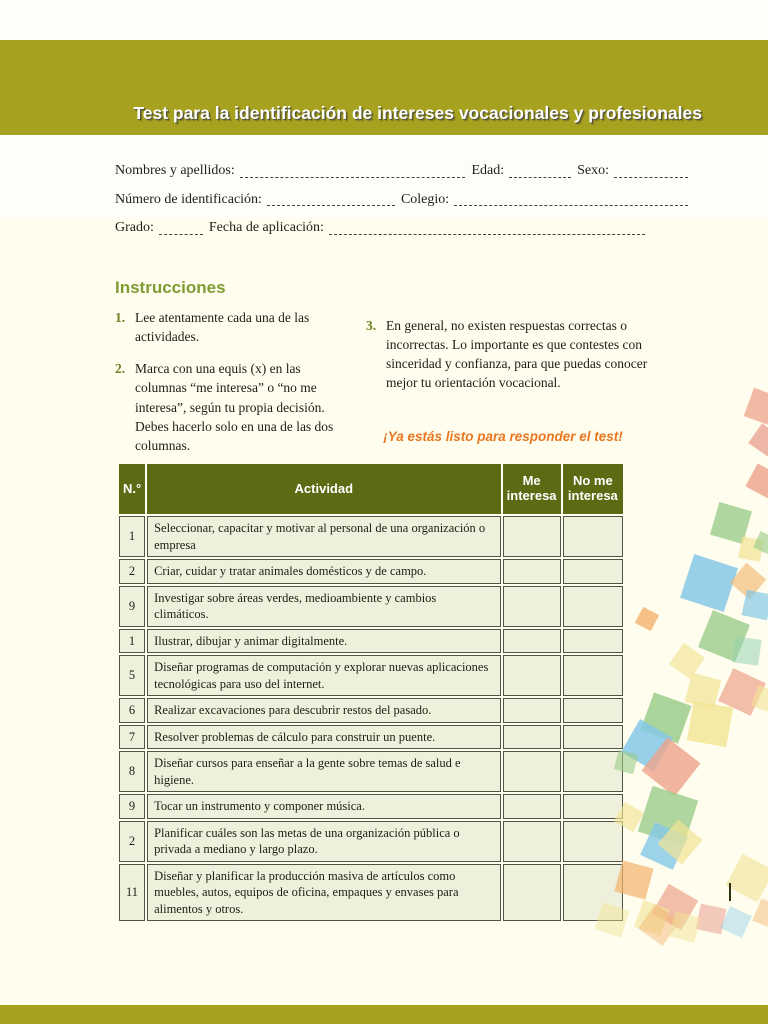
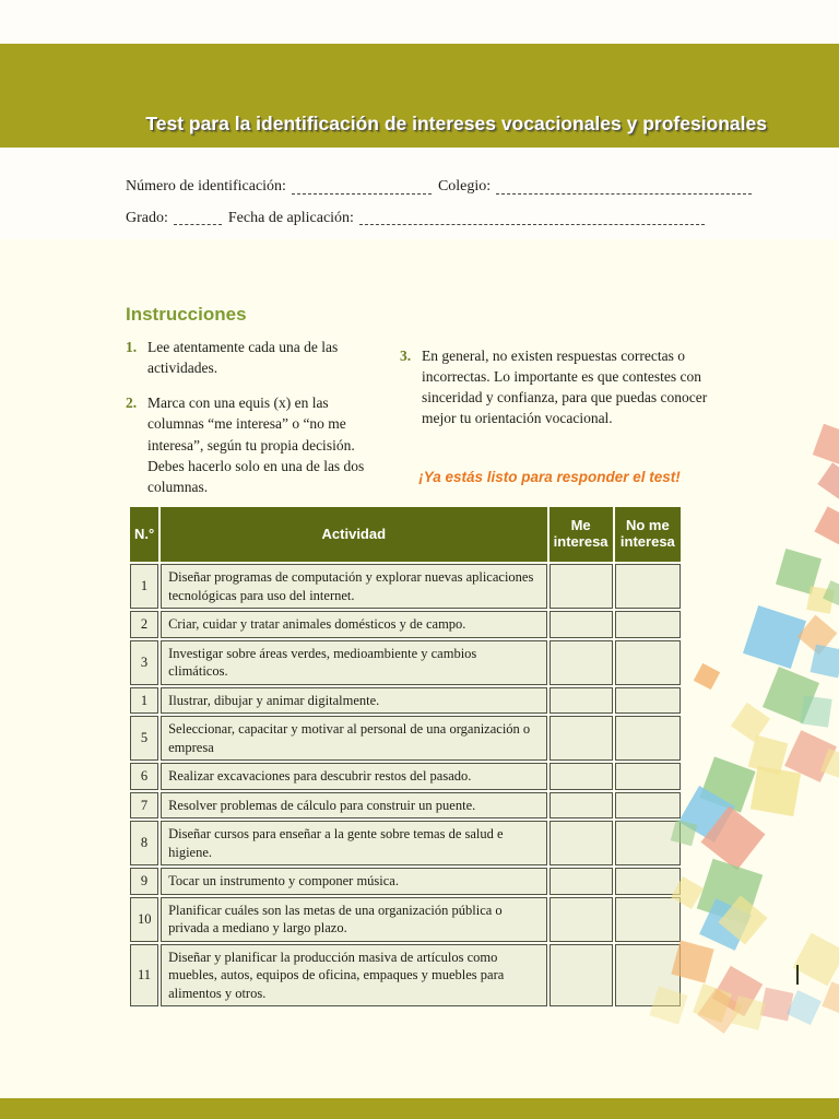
  Test para la identificación de intereses vocacionales y profesionales
- Nombres y apellidos:
- Edad:
- Sexo:
  Número de identificación:
  Colegio:
  Grado:
  Fecha de aplicación:
  Instrucciones
  1.
  Lee atentamente cada una de las actividades.
  2.
  Marca con una equis (x) en las columnas “me interesa” o “no me interesa”, según tu propia decisión. Debes hacerlo solo en una de las dos columnas.
  3.
  En general, no existen respuestas correctas o incorrectas. Lo importante es que contestes con sinceridad y confianza, para que puedas conocer mejor tu orientación vocacional.
  ¡Ya estás listo para responder el test!
  N.°	Actividad	Me interesa	No me interesa
- 1	Seleccionar, capacitar y motivar al personal de una organización o empresa
+ 1	Diseñar programas de computación y explorar nuevas aplicaciones tecnológicas para uso del internet.
  2	Criar, cuidar y tratar animales domésticos y de campo.
- 9	Investigar sobre áreas verdes, medioambiente y cambios climáticos.
+ 3	Investigar sobre áreas verdes, medioambiente y cambios climáticos.
  1	Ilustrar, dibujar y animar digitalmente.
- 5	Diseñar programas de computación y explorar nuevas aplicaciones tecnológicas para uso del internet.
+ 5	Seleccionar, capacitar y motivar al personal de una organización o empresa
  6	Realizar excavaciones para descubrir restos del pasado.
  7	Resolver problemas de cálculo para construir un puente.
  8	Diseñar cursos para enseñar a la gente sobre temas de salud e higiene.
  9	Tocar un instrumento y componer música.
- 2	Planificar cuáles son las metas de una organización pública o privada a mediano y largo plazo.
+ 10	Planificar cuáles son las metas de una organización pública o privada a mediano y largo plazo.
- 11	Diseñar y planificar la producción masiva de artículos como muebles, autos, equipos de oficina, empaques y envases para alimentos y otros.
+ 11	Diseñar y planificar la producción masiva de artículos como muebles, autos, equipos de oficina, empaques y muebles para alimentos y otros.
